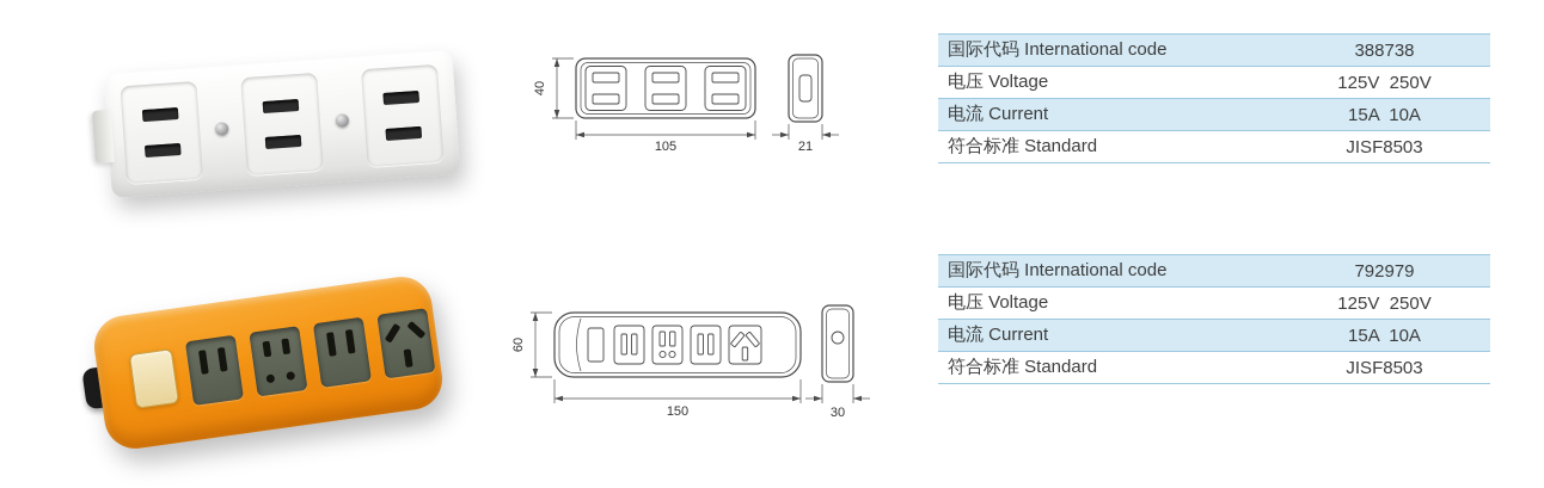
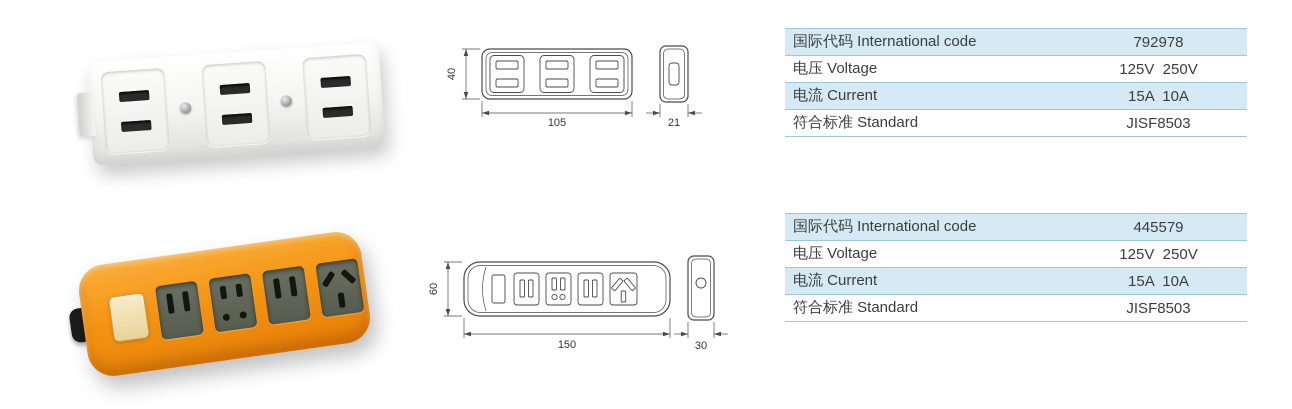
  105
  21
  国际代码 International code
- 388738
+ 792978
  电压 Voltage
  125V 250V
  电流 Current
  15A 10A
  符合标准 Standard
  JISF8503
  150
  30
  国际代码 International code
- 792979
+ 445579
  电压 Voltage
  125V 250V
  电流 Current
  15A 10A
  符合标准 Standard
  JISF8503
